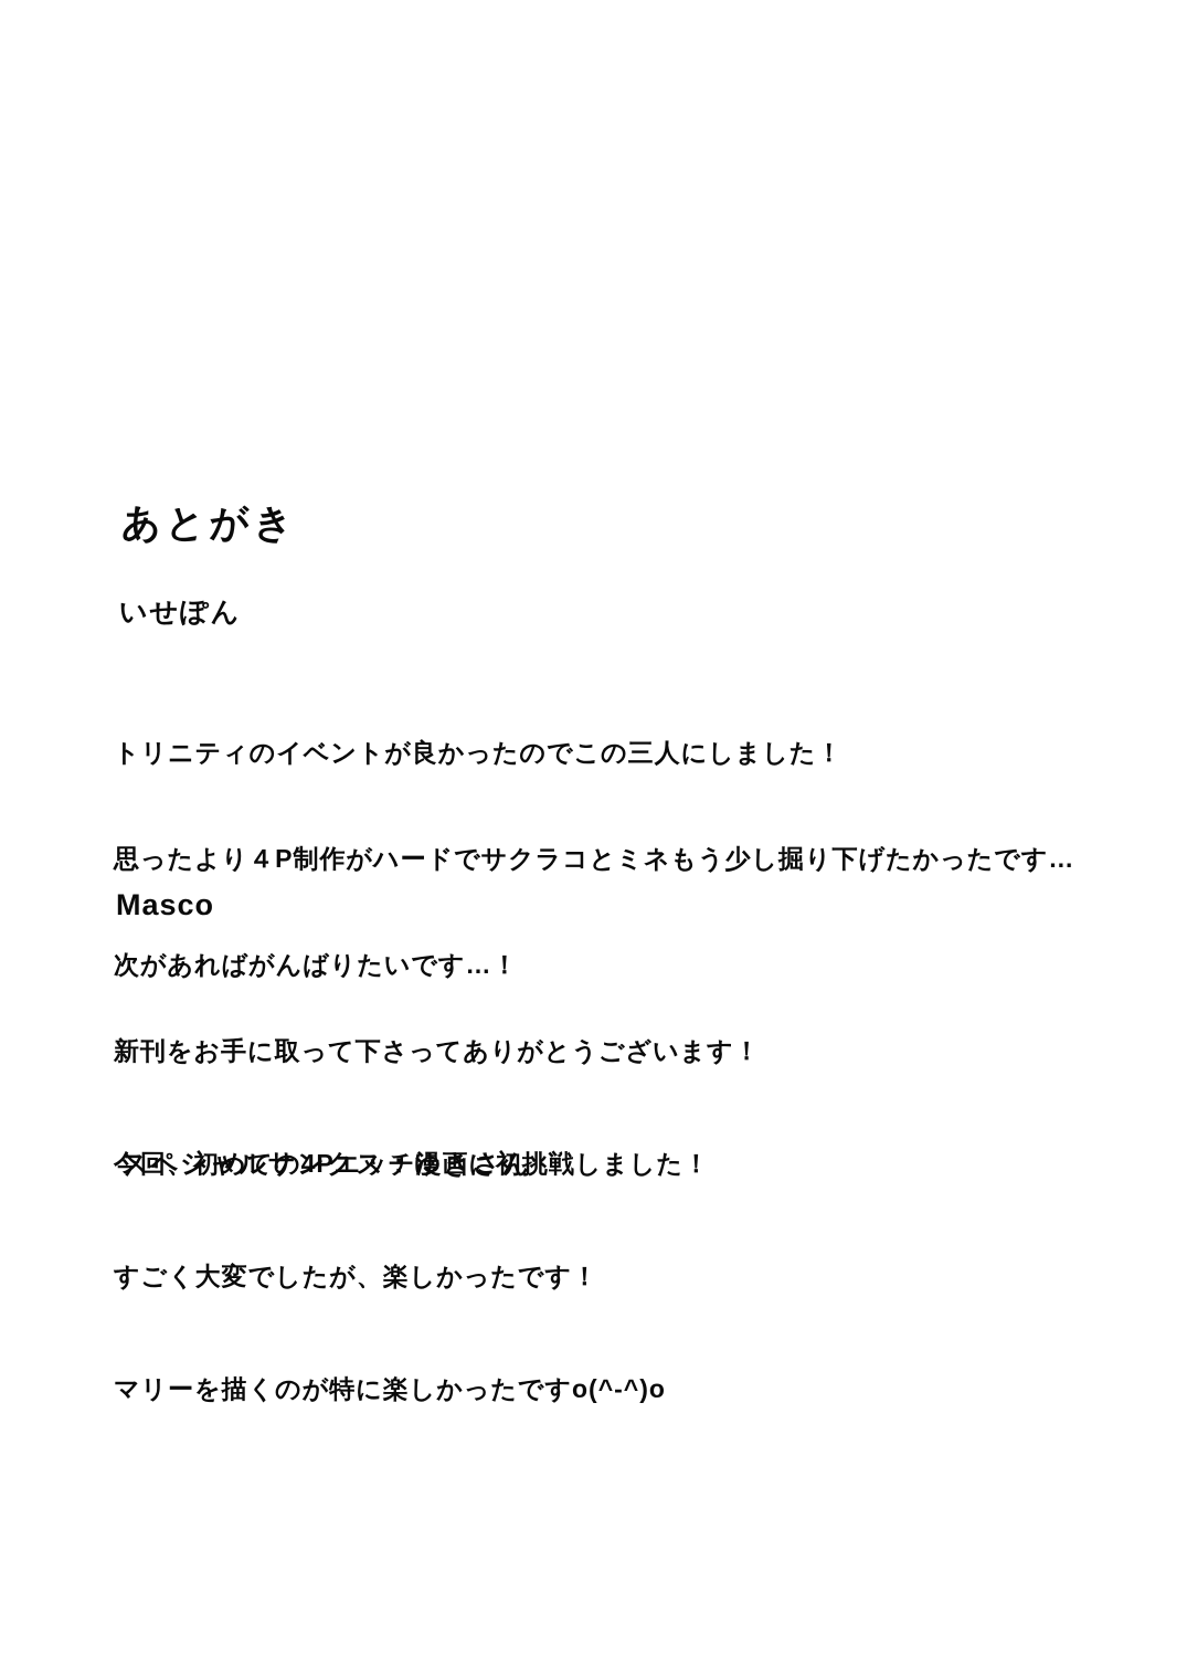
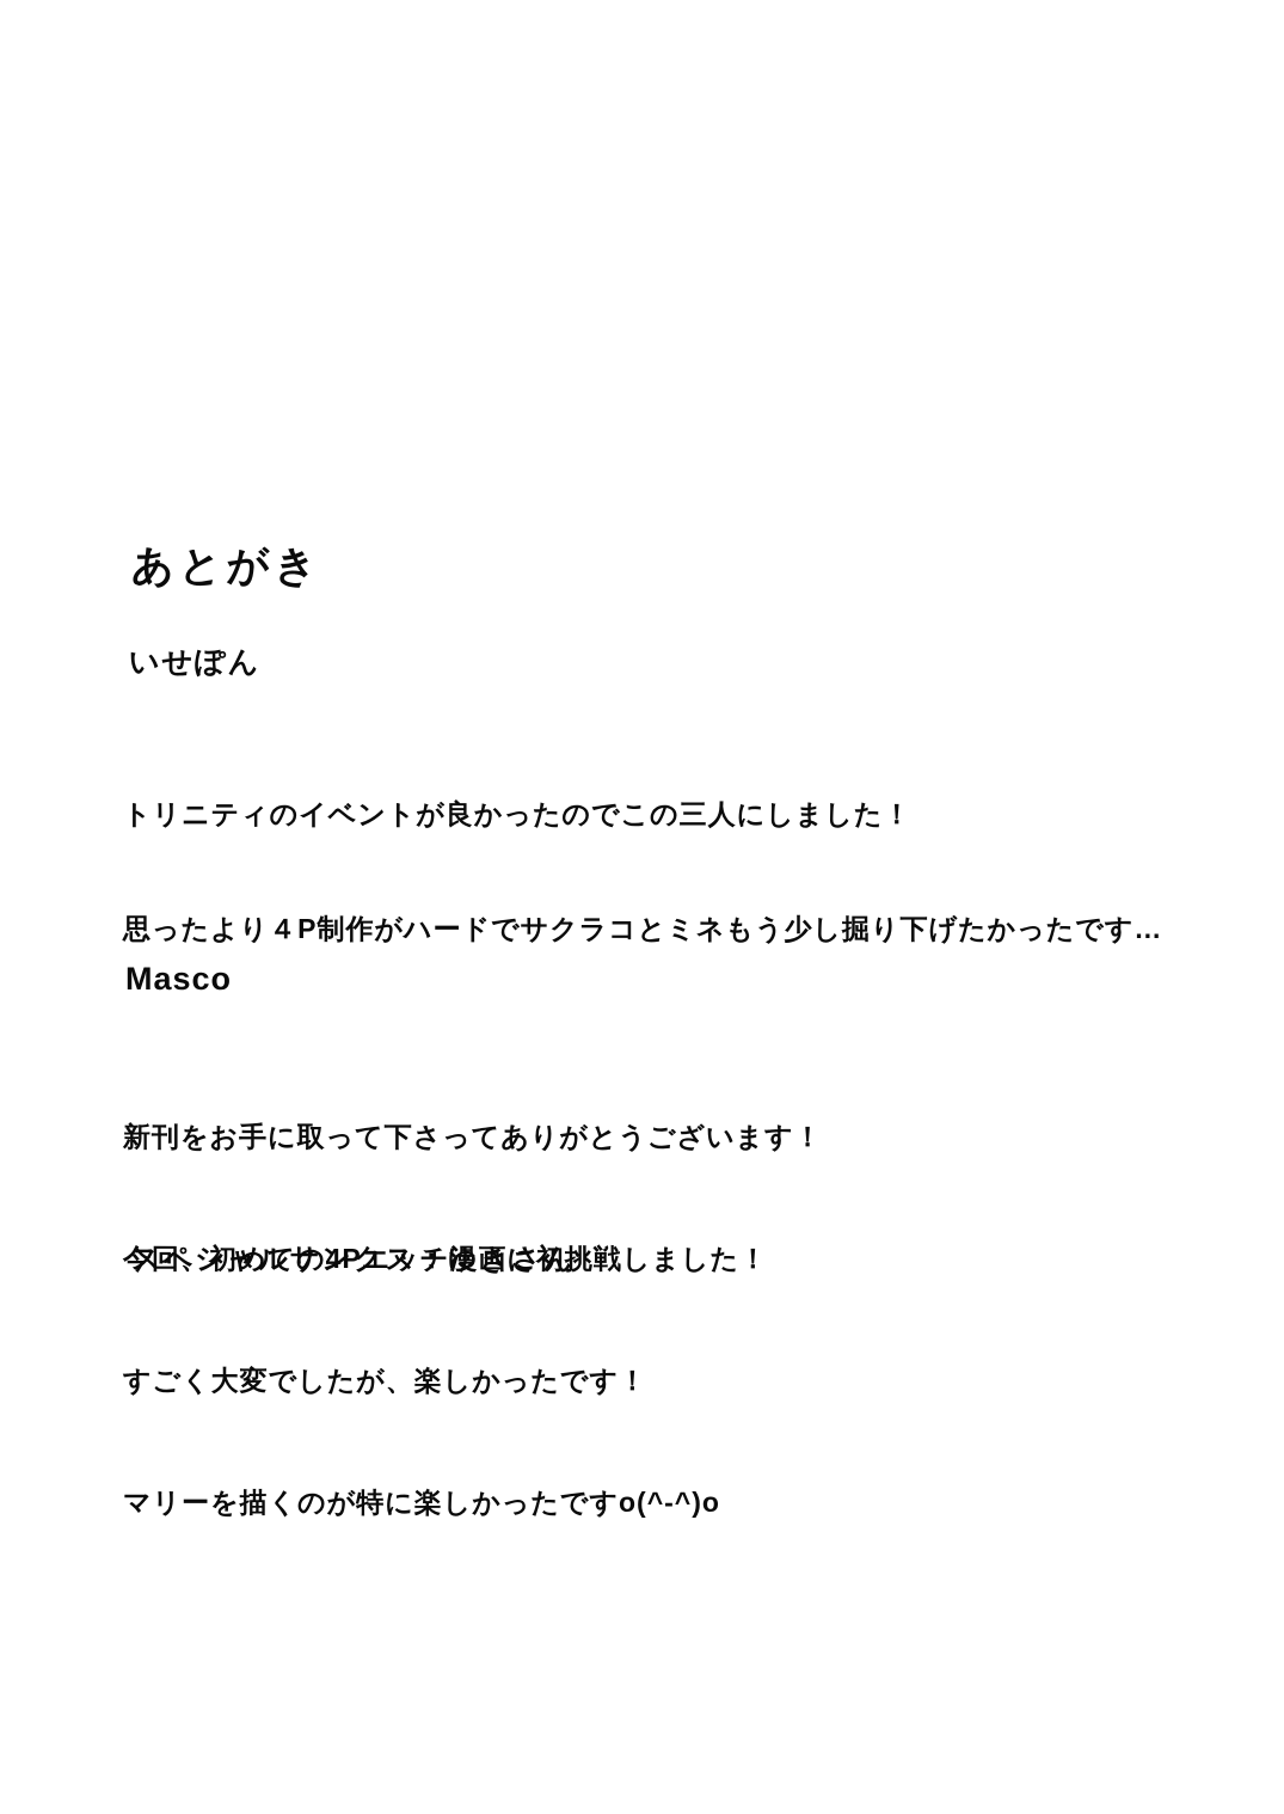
  あとがき
  いせぽん
  トリニティのイベントが良かったのでこの三人にしました！
  思ったより４P制作がハードでサクラコとミネもう少し掘り下げたかったです…
- 次があればがんばりたいです…！
  Masco
  新刊をお手に取って下さってありがとうございます！
  今回、初めての4Pエッチ漫画に初挑戦しました！
  すごく大変でしたが、楽しかったです！
  マリーを描くのが特に楽しかったですo(^-^)o
  スペシャルサンクス：ゆきさん
